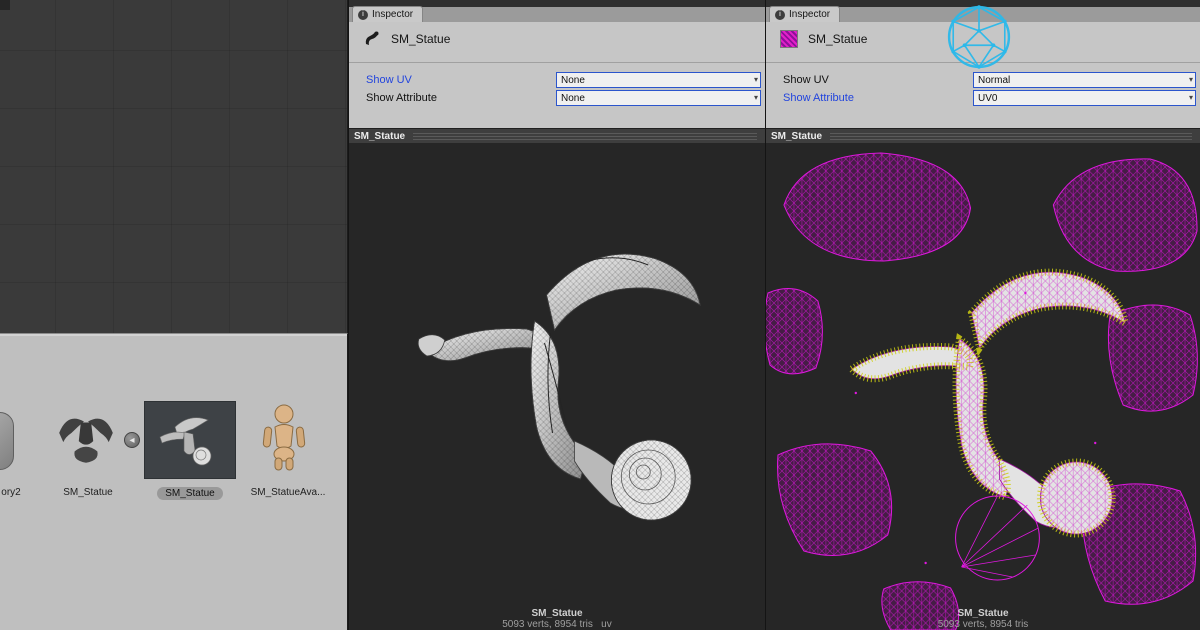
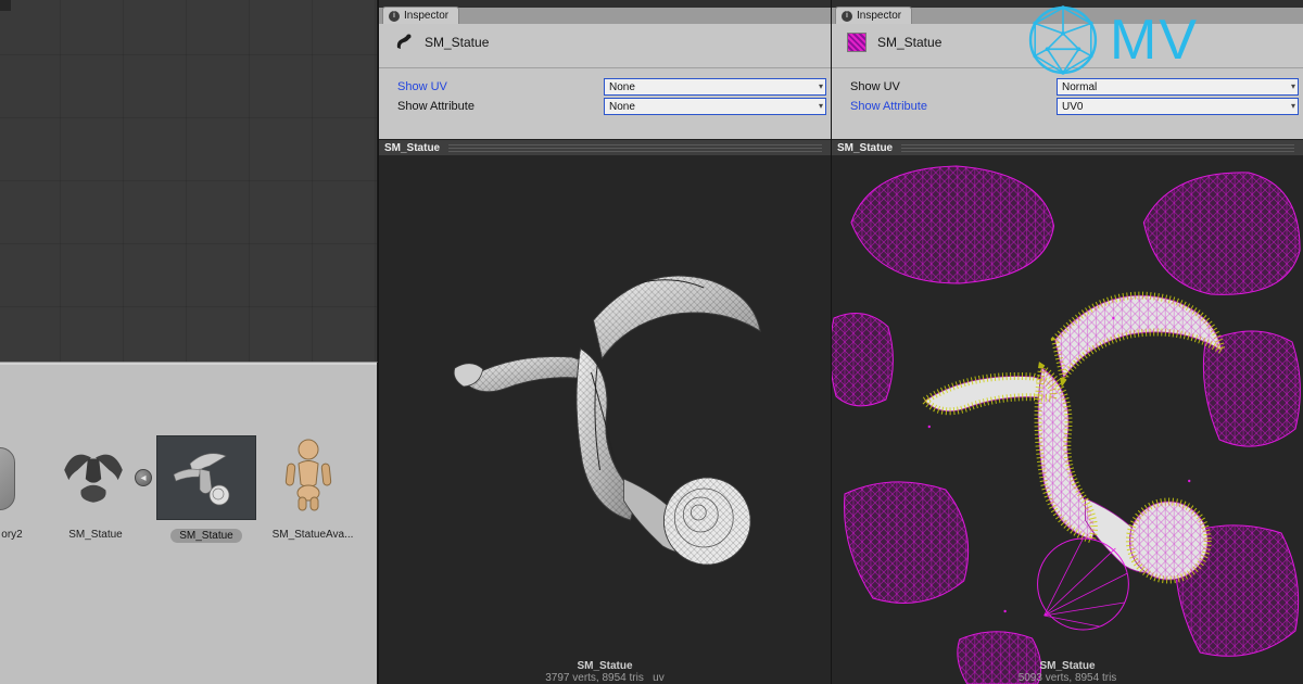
  ory2
  SM_Statue
  ◂
  SM_Statue
  SM_StatueAva...
  Inspector
  SM_Statue
  Show UV
  None
  ▾
  Show Attribute
  None
  ▾
  SM_Statue
  SM_Statue
- 5093 verts, 8954 tris uv
+ 3797 verts, 8954 tris uv
  Inspector
  SM_Statue
  Show UV
  Normal
  ▾
  Show Attribute
  UV0
  ▾
  SM_Statue
  SM_Statue
  5093 verts, 8954 tris
+ MV
